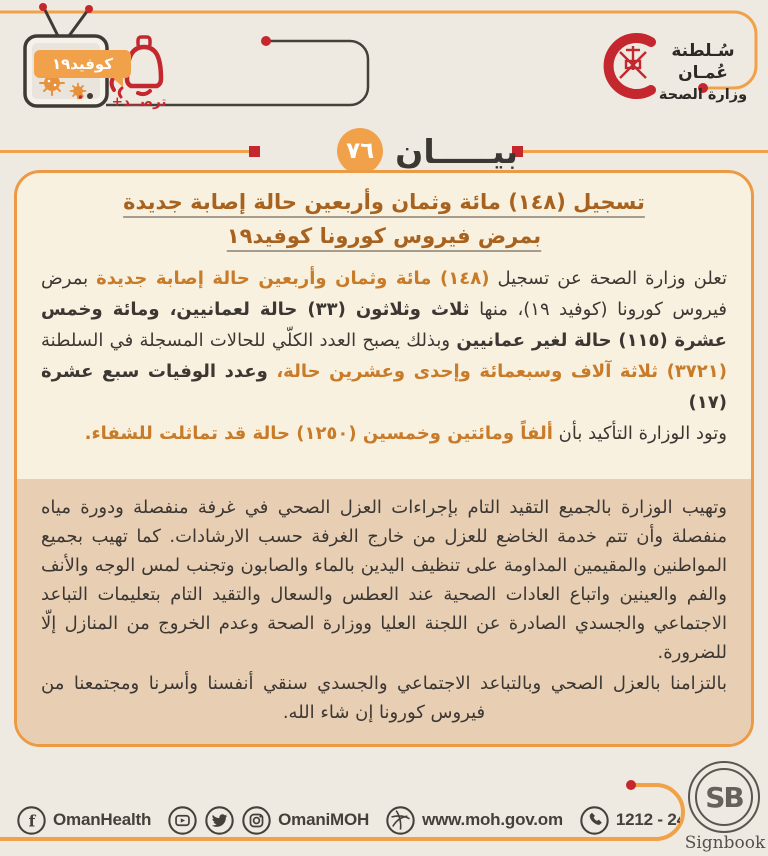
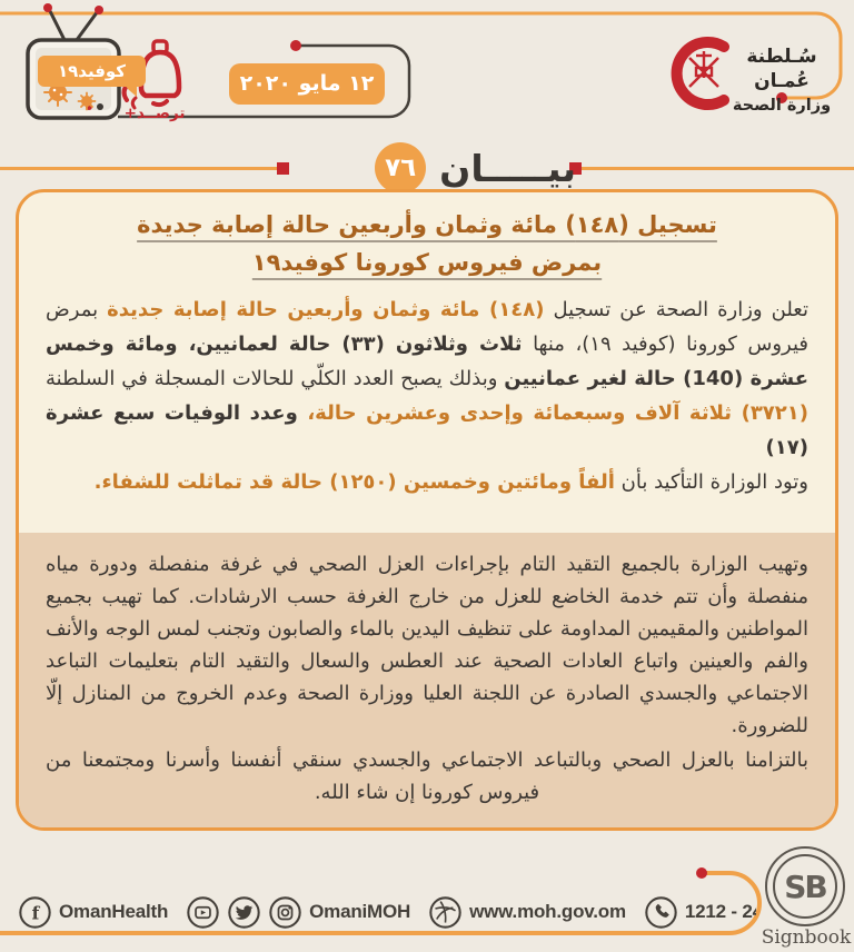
  كوفيد١٩
  ترصــد+
+ ١٢ مايو ٢٠٢٠
  سُـلطنة عُمـان
  وزارة الصحة
  بيـــــان
  ٧٦
  تسجيل (١٤٨) مائة وثمان وأربعين حالة إصابة جديدة
  بمرض فيروس كورونا كوفيد١٩
- تعلن وزارة الصحة عن تسجيل (١٤٨) مائة وثمان وأربعين حالة إصابة جديدة بمرض فيروس كورونا (كوفيد ١٩)، منها ثلاث وثلاثون (٣٣) حالة لعمانيين، ومائة وخمس عشرة (١١٥) حالة لغير عمانيين وبذلك يصبح العدد الكلّي للحالات المسجلة في السلطنة (٣٧٢١) ثلاثة آلاف وسبعمائة وإحدى وعشرين حالة، وعدد الوفيات سبع عشرة (١٧)
+ تعلن وزارة الصحة عن تسجيل (١٤٨) مائة وثمان وأربعين حالة إصابة جديدة بمرض فيروس كورونا (كوفيد ١٩)، منها ثلاث وثلاثون (٣٣) حالة لعمانيين، ومائة وخمس عشرة (140) حالة لغير عمانيين وبذلك يصبح العدد الكلّي للحالات المسجلة في السلطنة (٣٧٢١) ثلاثة آلاف وسبعمائة وإحدى وعشرين حالة، وعدد الوفيات سبع عشرة (١٧)
  وتود الوزارة التأكيد بأن ألفاً ومائتين وخمسين (١٢٥٠) حالة قد تماثلت للشفاء.
  وتهيب الوزارة بالجميع التقيد التام بإجراءات العزل الصحي في غرفة منفصلة ودورة مياه منفصلة وأن تتم خدمة الخاضع للعزل من خارج الغرفة حسب الارشادات. كما تهيب بجميع المواطنين والمقيمين المداومة على تنظيف اليدين بالماء والصابون وتجنب لمس الوجه والأنف والفم والعينين واتباع العادات الصحية عند العطس والسعال والتقيد التام بتعليمات التباعد الاجتماعي والجسدي الصادرة عن اللجنة العليا ووزارة الصحة وعدم الخروج من المنازل إلّا للضرورة.
  بالتزامنا بالعزل الصحي وبالتباعد الاجتماعي والجسدي سنقي أنفسنا وأسرنا ومجتمعنا من فيروس كورونا إن شاء الله.
  f
  OmanHealth
  OmaniMOH
  www.moh.gov.om
  SB
  Signbook
